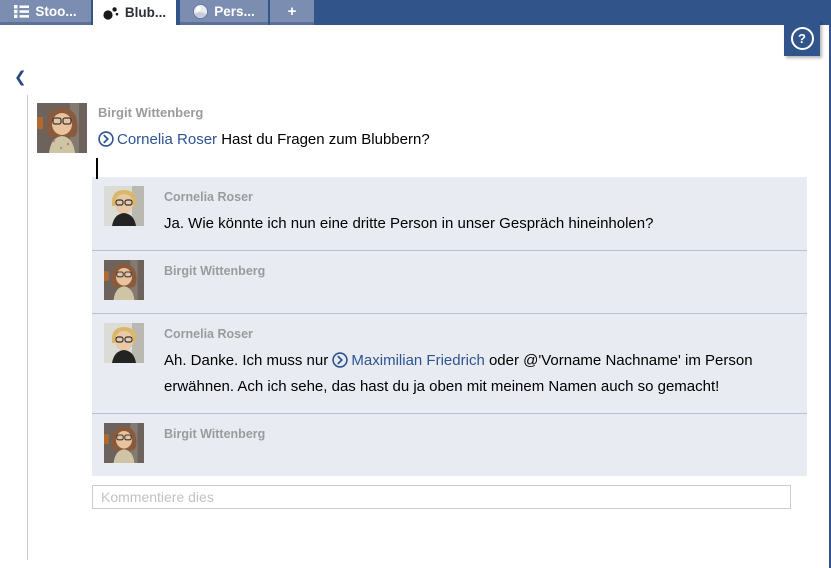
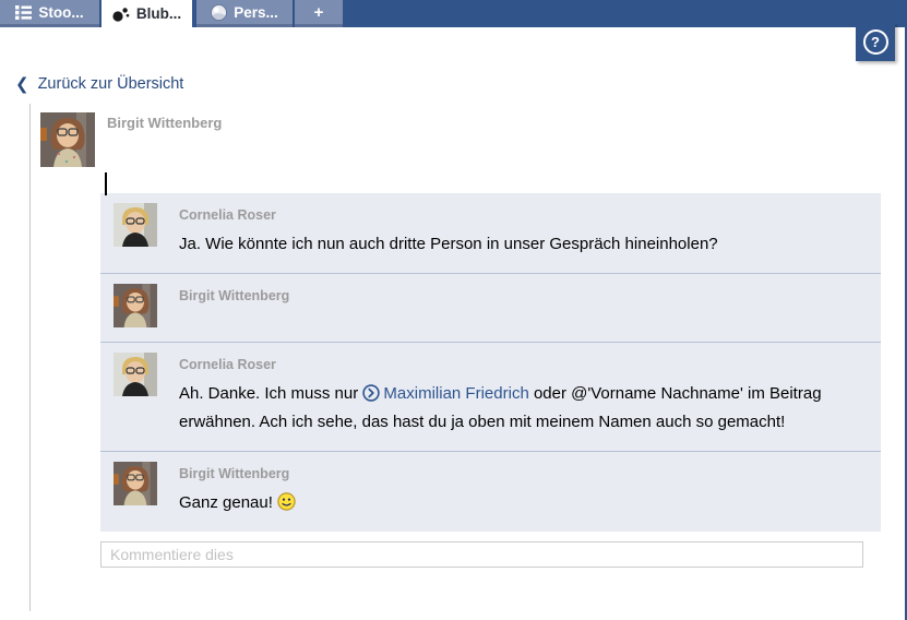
  Stoo...
  Blub...
  Pers...
  +
  ?
  ❮
+ Zurück zur Übersicht
  Birgit Wittenberg
- Cornelia Roser Hast du Fragen zum Blubbern?
  Cornelia Roser
- Ja. Wie könnte ich nun eine dritte Person in unser Gespräch hineinholen?
+ Ja. Wie könnte ich nun auch dritte Person in unser Gespräch hineinholen?
  Birgit Wittenberg
  Cornelia Roser
- Ah. Danke. Ich muss nur Maximilian Friedrich oder @'Vorname Nachname' im Person erwähnen. Ach ich sehe, das hast du ja oben mit meinem Namen auch so gemacht!
+ Ah. Danke. Ich muss nur Maximilian Friedrich oder @'Vorname Nachname' im Beitrag erwähnen. Ach ich sehe, das hast du ja oben mit meinem Namen auch so gemacht!
  Birgit Wittenberg
+ Ganz genau!
  Kommentiere dies
